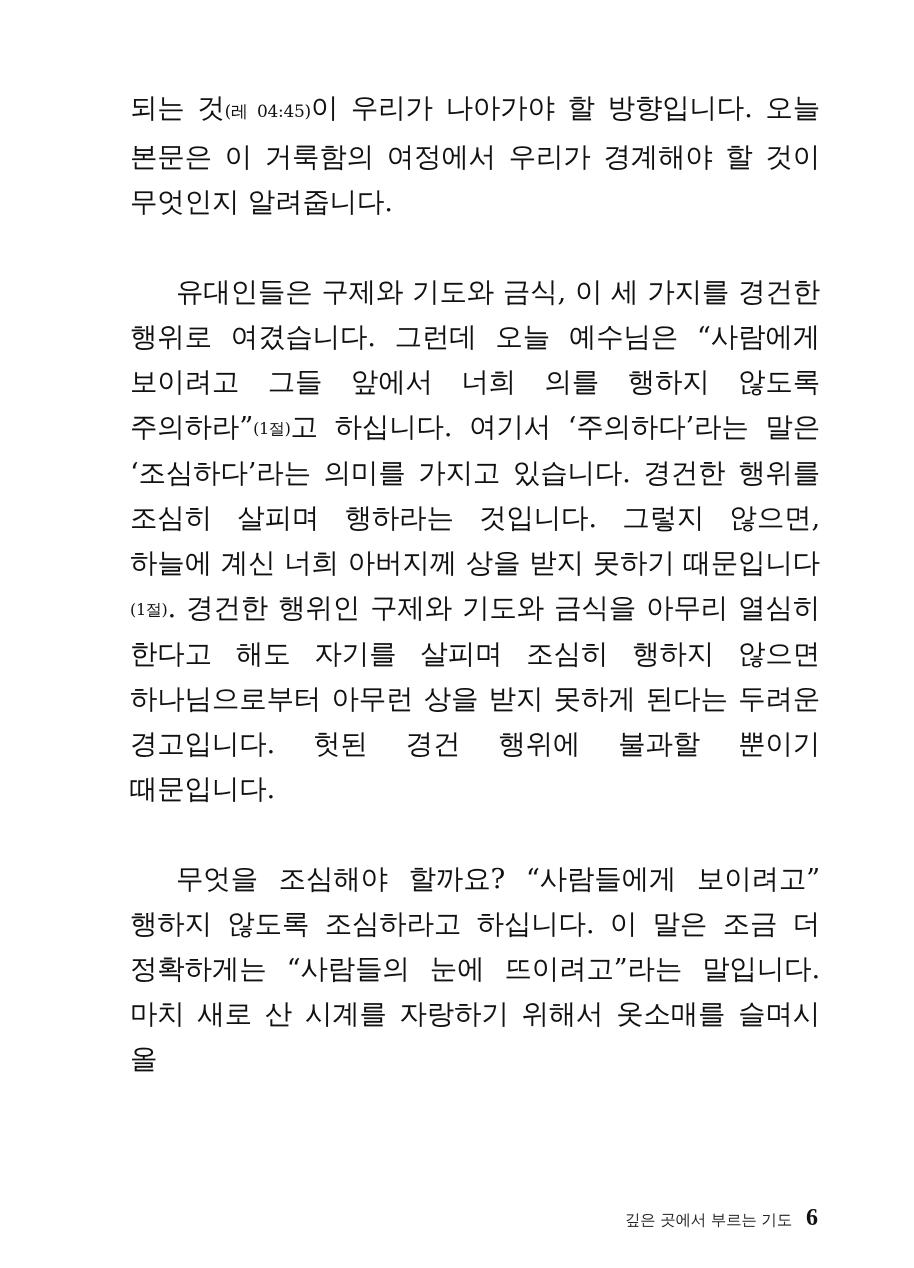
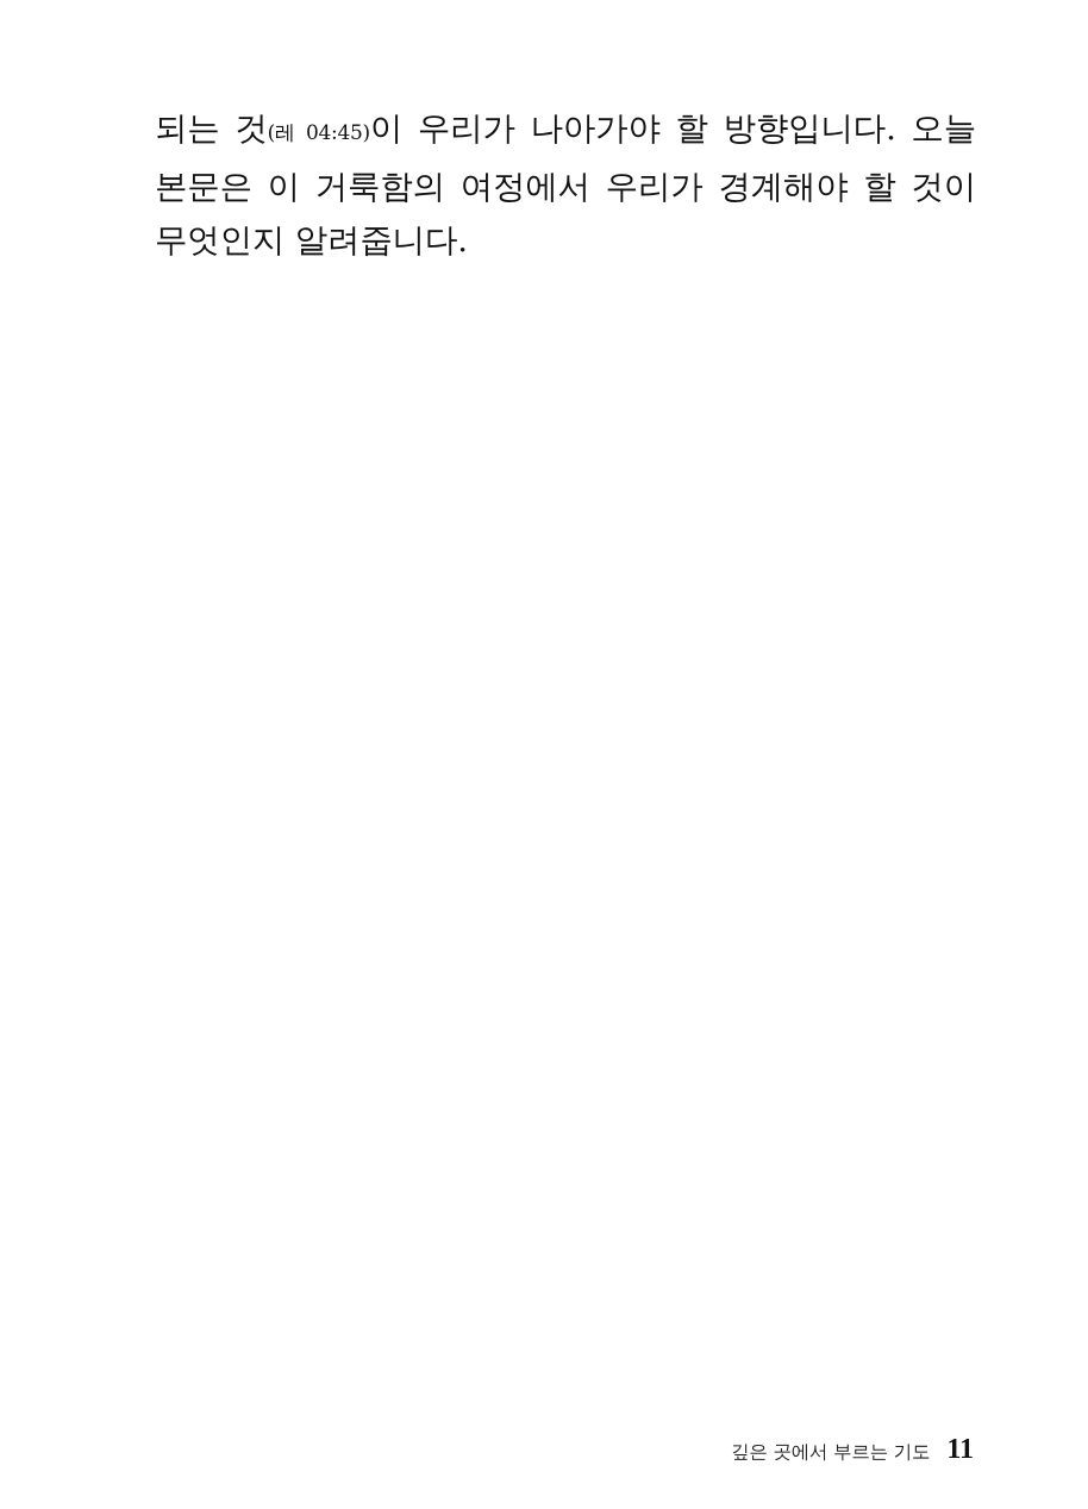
  되는 것(레 04:45)이 우리가 나아가야 할 방향입니다. 오늘 본문은 이 거룩함의 여정에서 우리가 경계해야 할 것이 무엇인지 알려줍니다.
- 유대인들은 구제와 기도와 금식, 이 세 가지를 경건한 행위로 여겼습니다. 그런데 오늘 예수님은 “사람에게 보이려고 그들 앞에서 너희 의를 행하지 않도록 주의하라”(1절)고 하십니다. 여기서 ‘주의하다’라는 말은 ‘조심하다’라는 의미를 가지고 있습니다. 경건한 행위를 조심히 살피며 행하라는 것입니다. 그렇지 않으면, 하늘에 계신 너희 아버지께 상을 받지 못하기 때문입니다(1절). 경건한 행위인 구제와 기도와 금식을 아무리 열심히 한다고 해도 자기를 살피며 조심히 행하지 않으면 하나님으로부터 아무런 상을 받지 못하게 된다는 두려운 경고입니다. 헛된 경건 행위에 불과할 뿐이기 때문입니다.
- 무엇을 조심해야 할까요? “사람들에게 보이려고” 행하지 않도록 조심하라고 하십니다. 이 말은 조금 더 정확하게는 “사람들의 눈에 뜨이려고”라는 말입니다. 마치 새로 산 시계를 자랑하기 위해서 옷소매를 슬며시 올
  깊은 곳에서 부르는 기도
- 6
+ 11
